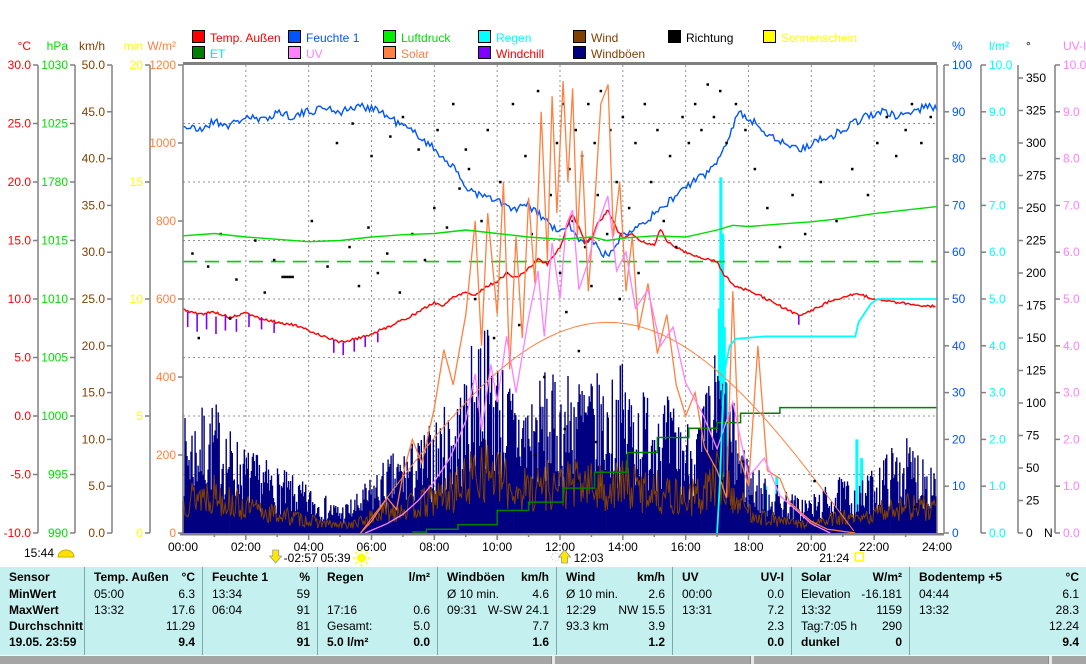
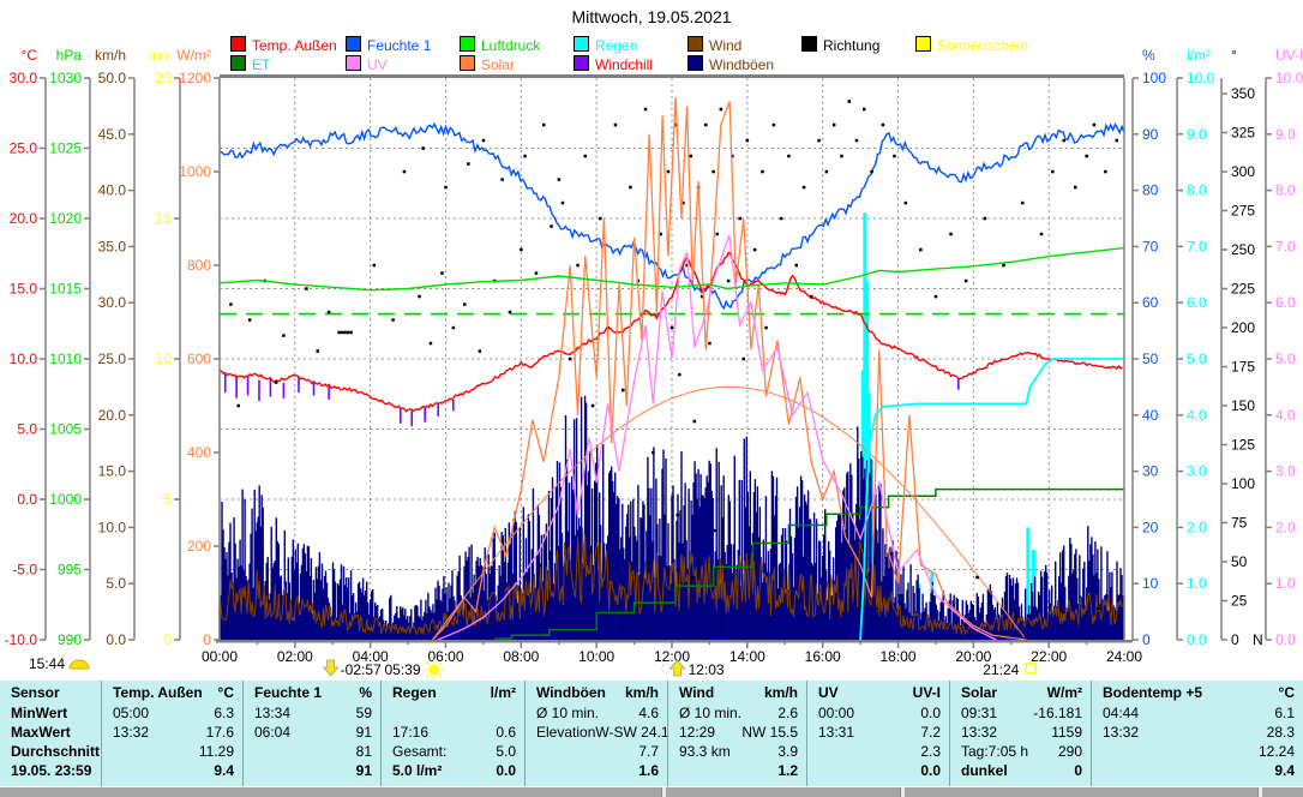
+ Mittwoch, 19.05.2021
  Temp. Außen
  Feuchte 1
  Luftdruck
  Regen
  Wind
  Richtung
  Sonnenschein
  ET
  UV
  Solar
  Windchill
  Windböen
  30.0
  25.0
  20.0
  15.0
  10.0
  5.0
  0.0
  -5.0
  -10.0
  °C
  1030
  1025
- 1780
+ 1020
  1015
  1010
  1005
  1000
  995
  990
  hPa
  50.0
  45.0
  40.0
  35.0
  30.0
  25.0
  20.0
  15.0
  10.0
  5.0
  0.0
  km/h
  20
  15
  10
  5
  0
  min
  1200
  1000
  800
  600
  400
  200
  0
  W/m²
  100
  90
  80
  70
  60
  50
  40
  30
  20
  10
  0
  %
  10.0
  9.0
  8.0
  7.0
  6.0
  5.0
  4.0
  3.0
  2.0
  1.0
  0.0
  l/m²
  350
  325
  300
  275
  250
  225
  200
  175
  150
  125
  100
  75
  50
  25
  0
  °
  N
  10.0
  9.0
  8.0
  7.0
  6.0
  5.0
  4.0
  3.0
  2.0
  1.0
  0.0
  UV-I
  00:00
  02:00
  04:00
  06:00
  08:00
  10:00
  12:00
  14:00
  16:00
  18:00
  20:00
  22:00
  24:00
  15:44
  -02:57
  05:39
  12:03
  21:24
  Sensor
  MinWert
  MaxWert
  Durchschnitt
  19.05. 23:59
  Temp. Außen
  °C
  05:00
  6.3
  13:32
  17.6
  11.29
  9.4
  Feuchte 1
  %
  13:34
  59
  06:04
  91
  81
  91
  Regen
  l/m²
  17:16
  0.6
  Gesamt:
  5.0
  5.0 l/m²
  0.0
  Windböen
  km/h
  Ø 10 min.
  4.6
- 09:31
+ Elevation
  W-SW 24.1
  7.7
  1.6
  Wind
  km/h
  Ø 10 min.
  2.6
  12:29
  NW 15.5
  93.3 km
  3.9
  1.2
  UV
  UV-I
  00:00
  0.0
  13:31
  7.2
  2.3
  0.0
  Solar
  W/m²
- Elevation
+ 09:31
  -16.181
  13:32
  1159
  Tag:7:05 h
  290
  dunkel
  0
  Bodentemp +5
  °C
  04:44
  6.1
  13:32
  28.3
  12.24
  9.4
